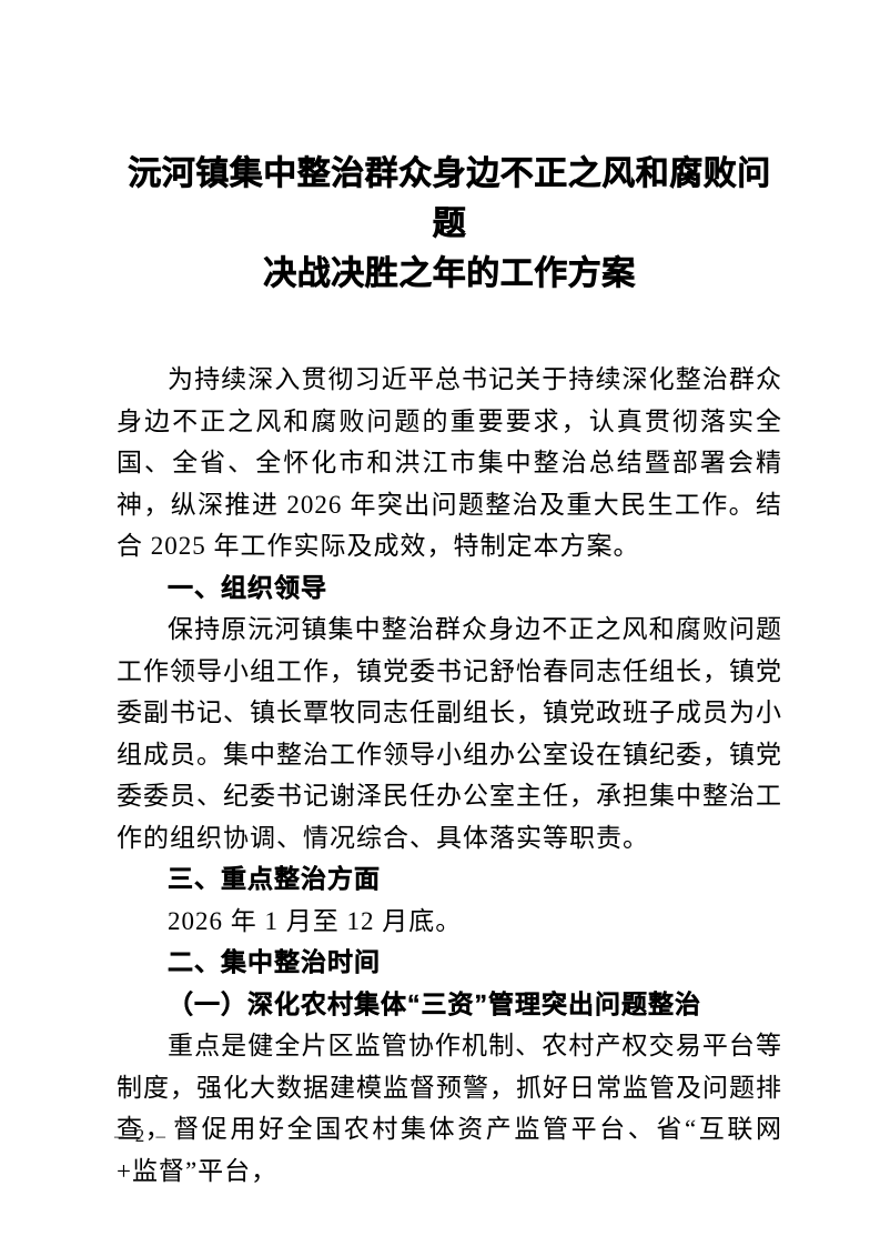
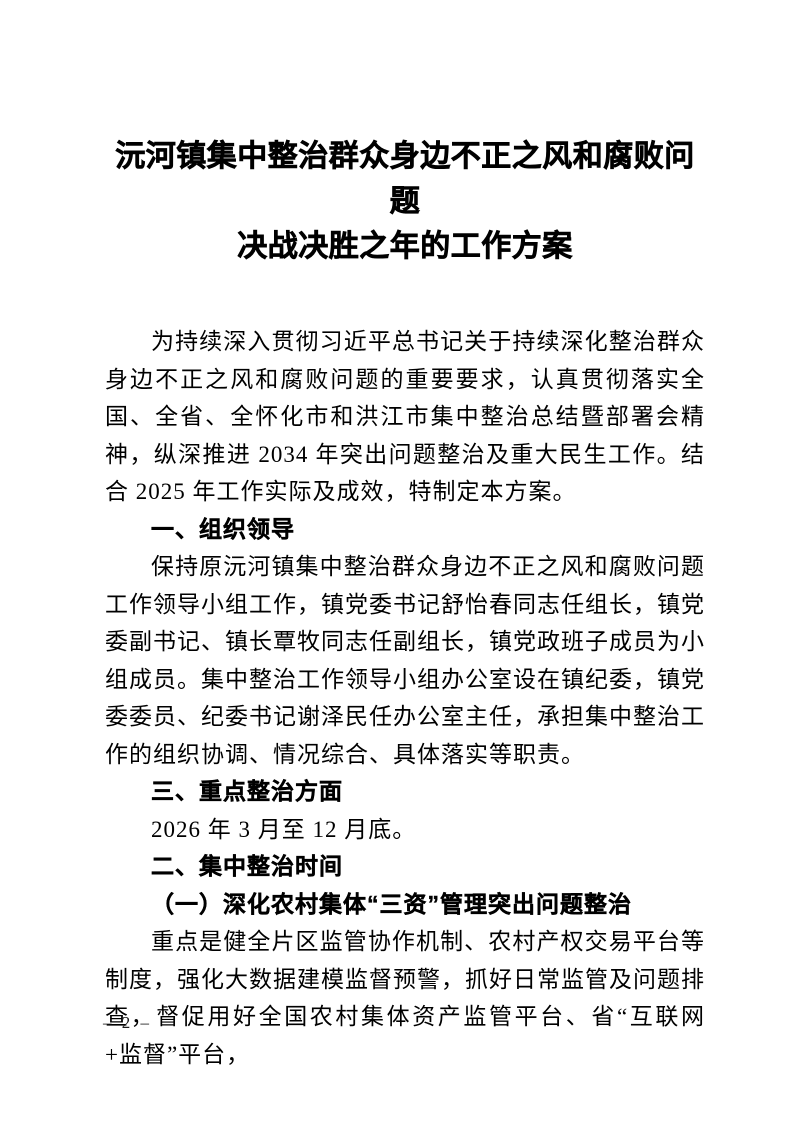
  沅河镇集中整治群众身边不正之风和腐败问题
  决战决胜之年的工作方案
- 为持续深入贯彻习近平总书记关于持续深化整治群众身边不正之风和腐败问题的重要要求，认真贯彻落实全国、全省、全怀化市和洪江市集中整治总结暨部署会精神，纵深推进 2026 年突出问题整治及重大民生工作。结合 2025 年工作实际及成效，特制定本方案。
+ 为持续深入贯彻习近平总书记关于持续深化整治群众身边不正之风和腐败问题的重要要求，认真贯彻落实全国、全省、全怀化市和洪江市集中整治总结暨部署会精神，纵深推进 2034 年突出问题整治及重大民生工作。结合 2025 年工作实际及成效，特制定本方案。
  一、组织领导
  保持原沅河镇集中整治群众身边不正之风和腐败问题工作领导小组工作，镇党委书记舒怡春同志任组长，镇党委副书记、镇长覃牧同志任副组长，镇党政班子成员为小组成员。集中整治工作领导小组办公室设在镇纪委，镇党委委员、纪委书记谢泽民任办公室主任，承担集中整治工作的组织协调、情况综合、具体落实等职责。
  三、重点整治方面
- 2026 年 1 月至 12 月底。
+ 2026 年 3 月至 12 月底。
  二、集中整治时间
  （一）深化农村集体“三资”管理突出问题整治
  重点是健全片区监管协作机制、农村产权交易平台等制度，强化大数据建模监督预警，抓好日常监管及问题排查，督促用好全国农村集体资产监管平台、省“互联网+监督”平台，
  – 2 –
